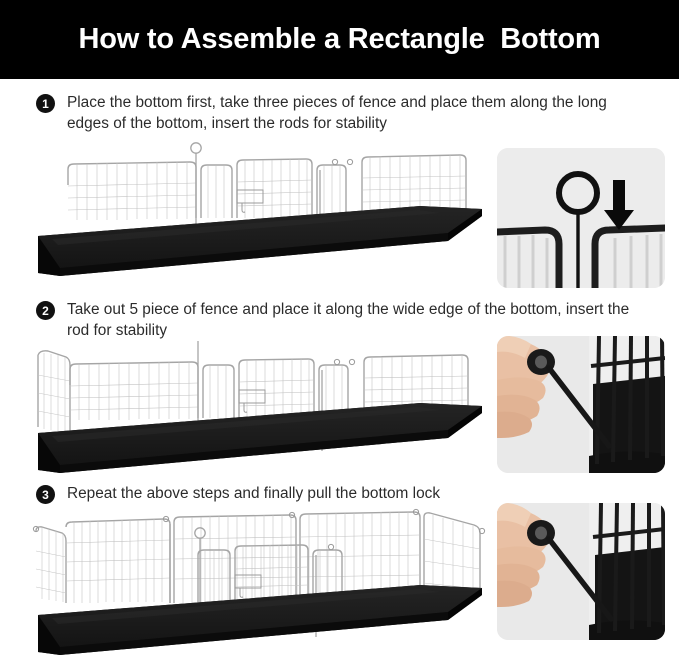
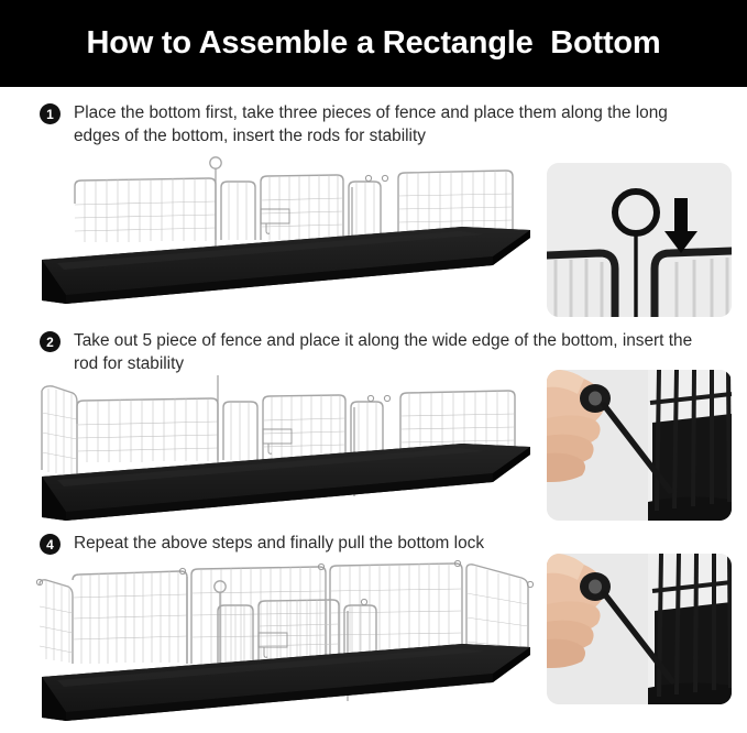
  How to Assemble a Rectangle Bottom
  1
  Place the bottom first, take three pieces of fence and place them along the long edges of the bottom, insert the rods for stability
  2
  Take out 5 piece of fence and place it along the wide edge of the bottom, insert the rod for stability
- 3
+ 4
  Repeat the above steps and finally pull the bottom lock
